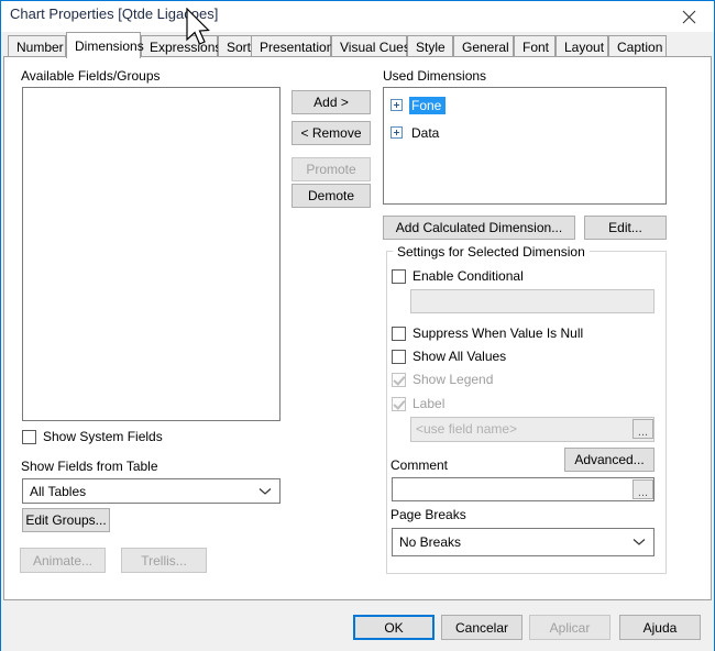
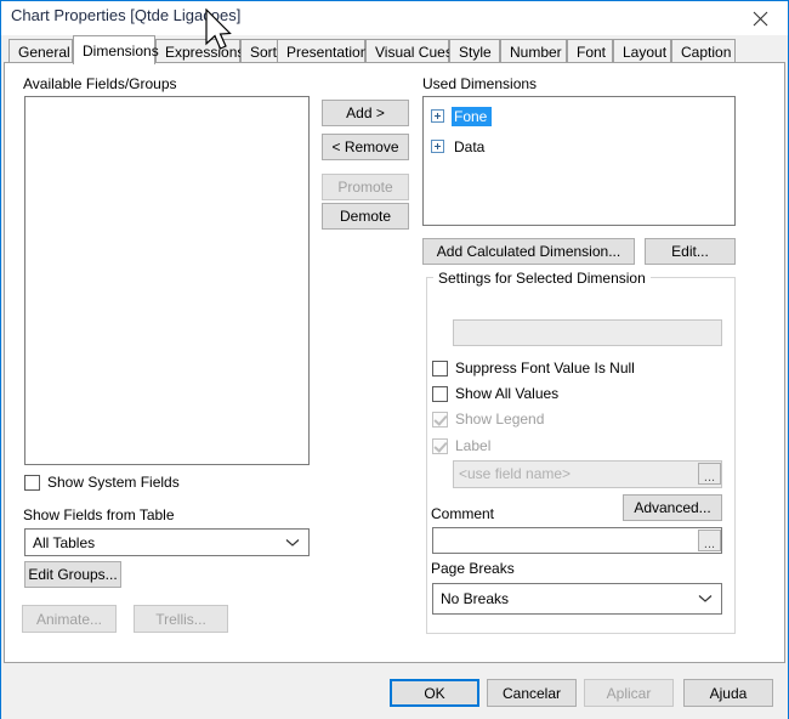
  Chart Properties [Qtde Ligaoes]
- Number
+ General
  Dimensions
  Expression
  Sort
  Presentatio
  Visual Cue
  Style
- General
+ Number
  Font
  Layout
  Caption
  Available Fields/Groups
  Show System Fields
  Show Fields from Table
  All Tables
  Edit Groups...
  Animate...
  Trellis...
  Add >
  < Remove
  Promote
  Demote
  Used Dimensions
  Fone
  Data
  Add Calculated Dimension...
  Edit...
  Settings for Selected Dimension
- Enable Conditional
- Suppress When Value Is Null
+ Suppress Font Value Is Null
  Show All Values
  Show Legend
  Label
  <use field name>
  ...
  Advanced...
  Comment
  ...
  Page Breaks
  No Breaks
  OK
  Cancelar
  Aplicar
  Ajuda
